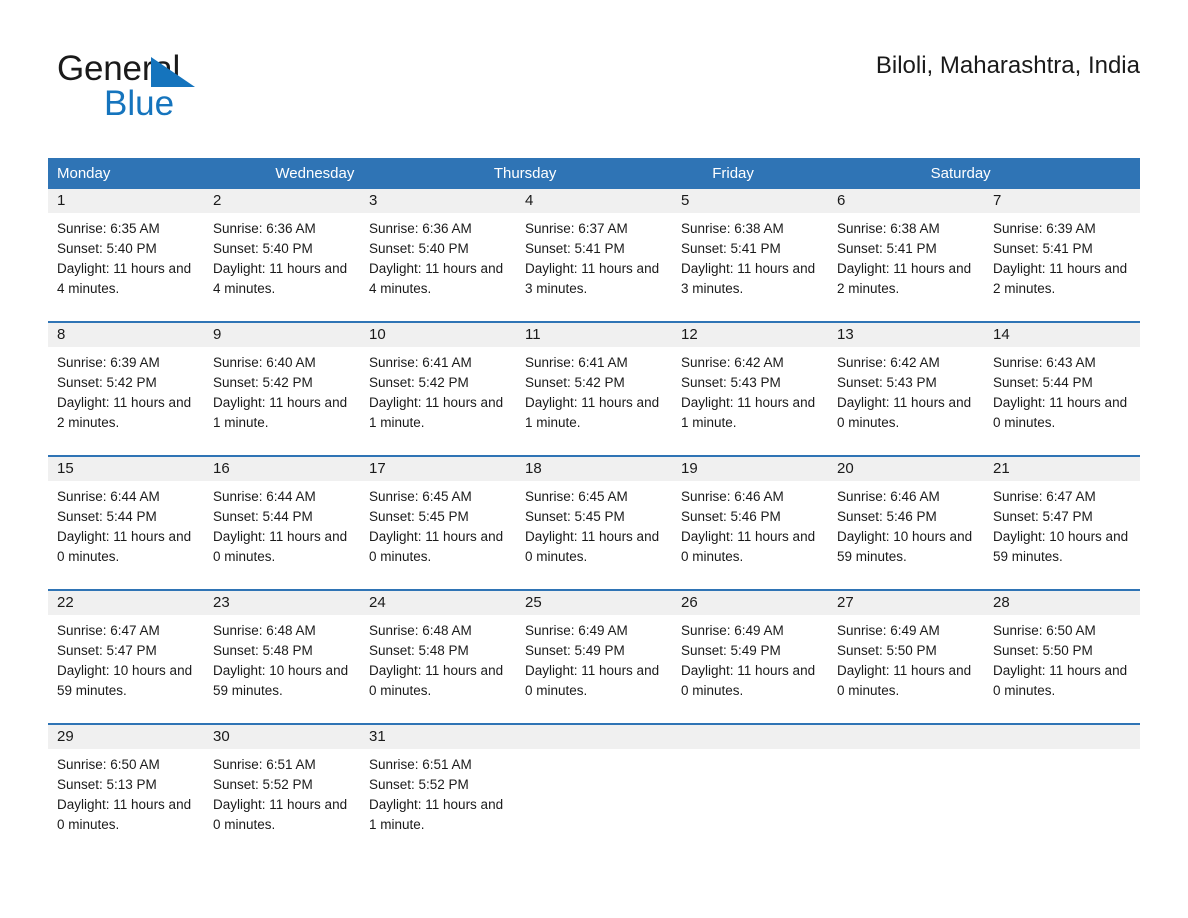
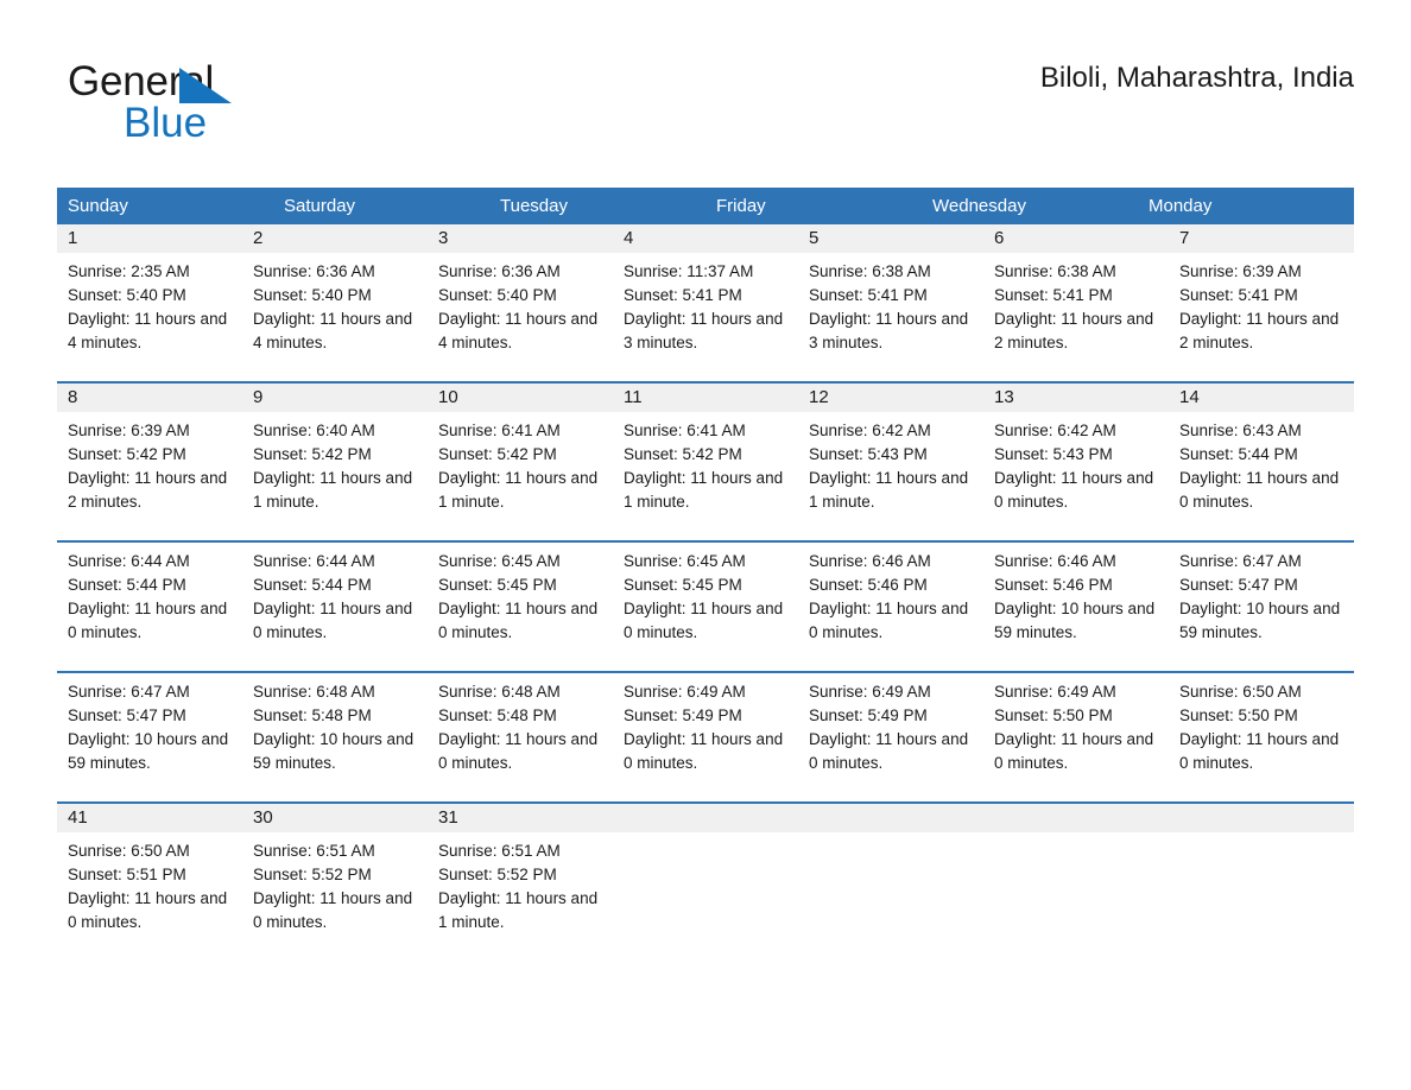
  General
  Blue
  Biloli, Maharashtra, India
+ Sunday
- Monday
+ Saturday
+ Tuesday
- Wednesday
+ Friday
- Thursday
- Friday
+ Wednesday
- Saturday
+ Monday
  1
  2
  3
  4
  5
  6
  7
- Sunrise: 6:35 AM
+ Sunrise: 2:35 AM
  Sunset: 5:40 PM
  Daylight: 11 hours and 4 minutes.
  Sunrise: 6:36 AM
  Sunset: 5:40 PM
  Daylight: 11 hours and 4 minutes.
  Sunrise: 6:36 AM
  Sunset: 5:40 PM
  Daylight: 11 hours and 4 minutes.
- Sunrise: 6:37 AM
+ Sunrise: 11:37 AM
  Sunset: 5:41 PM
  Daylight: 11 hours and 3 minutes.
  Sunrise: 6:38 AM
  Sunset: 5:41 PM
  Daylight: 11 hours and 3 minutes.
  Sunrise: 6:38 AM
  Sunset: 5:41 PM
  Daylight: 11 hours and 2 minutes.
  Sunrise: 6:39 AM
  Sunset: 5:41 PM
  Daylight: 11 hours and 2 minutes.
  8
  9
  10
  11
  12
  13
  14
  Sunrise: 6:39 AM
  Sunset: 5:42 PM
  Daylight: 11 hours and 2 minutes.
  Sunrise: 6:40 AM
  Sunset: 5:42 PM
  Daylight: 11 hours and 1 minute.
  Sunrise: 6:41 AM
  Sunset: 5:42 PM
  Daylight: 11 hours and 1 minute.
  Sunrise: 6:41 AM
  Sunset: 5:42 PM
  Daylight: 11 hours and 1 minute.
  Sunrise: 6:42 AM
  Sunset: 5:43 PM
  Daylight: 11 hours and 1 minute.
  Sunrise: 6:42 AM
  Sunset: 5:43 PM
  Daylight: 11 hours and 0 minutes.
  Sunrise: 6:43 AM
  Sunset: 5:44 PM
  Daylight: 11 hours and 0 minutes.
- 15
- 16
- 17
- 18
- 19
- 20
- 21
  Sunrise: 6:44 AM
  Sunset: 5:44 PM
  Daylight: 11 hours and 0 minutes.
  Sunrise: 6:44 AM
  Sunset: 5:44 PM
  Daylight: 11 hours and 0 minutes.
  Sunrise: 6:45 AM
  Sunset: 5:45 PM
  Daylight: 11 hours and 0 minutes.
  Sunrise: 6:45 AM
  Sunset: 5:45 PM
  Daylight: 11 hours and 0 minutes.
  Sunrise: 6:46 AM
  Sunset: 5:46 PM
  Daylight: 11 hours and 0 minutes.
  Sunrise: 6:46 AM
  Sunset: 5:46 PM
  Daylight: 10 hours and 59 minutes.
  Sunrise: 6:47 AM
  Sunset: 5:47 PM
  Daylight: 10 hours and 59 minutes.
- 22
- 23
- 24
- 25
- 26
- 27
- 28
  Sunrise: 6:47 AM
  Sunset: 5:47 PM
  Daylight: 10 hours and 59 minutes.
  Sunrise: 6:48 AM
  Sunset: 5:48 PM
  Daylight: 10 hours and 59 minutes.
  Sunrise: 6:48 AM
  Sunset: 5:48 PM
  Daylight: 11 hours and 0 minutes.
  Sunrise: 6:49 AM
  Sunset: 5:49 PM
  Daylight: 11 hours and 0 minutes.
  Sunrise: 6:49 AM
  Sunset: 5:49 PM
  Daylight: 11 hours and 0 minutes.
  Sunrise: 6:49 AM
  Sunset: 5:50 PM
  Daylight: 11 hours and 0 minutes.
  Sunrise: 6:50 AM
  Sunset: 5:50 PM
  Daylight: 11 hours and 0 minutes.
- 29
+ 41
  30
  31
  Sunrise: 6:50 AM
- Sunset: 5:13 PM
+ Sunset: 5:51 PM
  Daylight: 11 hours and 0 minutes.
  Sunrise: 6:51 AM
  Sunset: 5:52 PM
  Daylight: 11 hours and 0 minutes.
  Sunrise: 6:51 AM
  Sunset: 5:52 PM
  Daylight: 11 hours and 1 minute.
